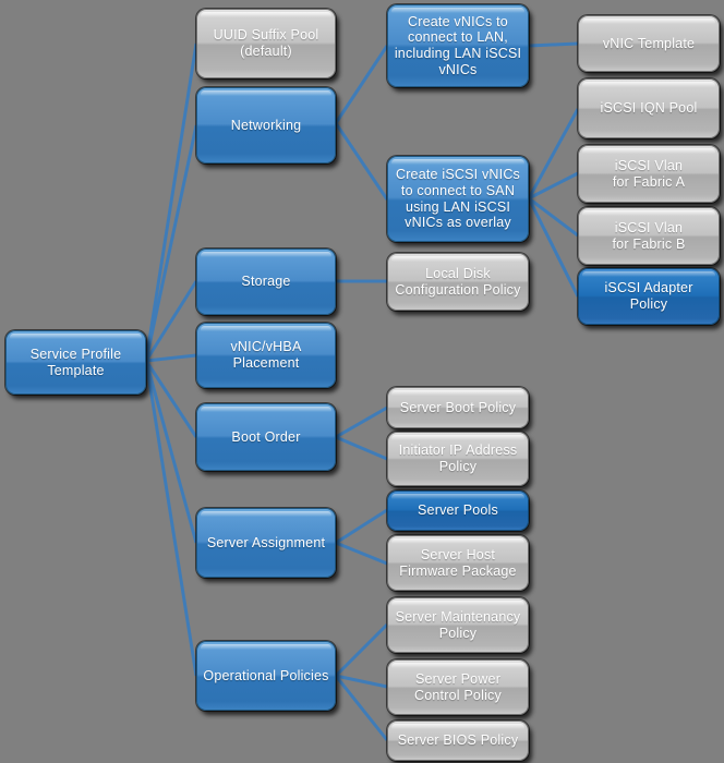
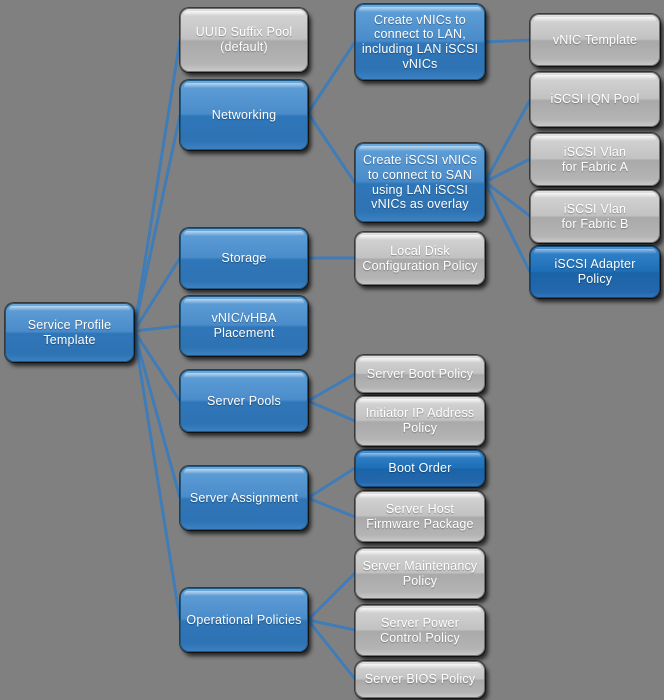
  Service Profile
  Template
  UUID Suffix Pool
  (default)
  Networking
  Storage
  vNIC/vHBA
  Placement
- Boot Order
+ Server Pools
  Server Assignment
  Operational Policies
  Create vNICs to
  connect to LAN,
  including LAN iSCSI
  vNICs
  Create iSCSI vNICs
  to connect to SAN
  using LAN iSCSI
  vNICs as overlay
  Local Disk
  Configuration Policy
  Server Boot Policy
  Initiator IP Address
  Policy
- Server Pools
+ Boot Order
  Server Host
  Firmware Package
  Server Maintenancy
  Policy
  Server Power
  Control Policy
  Server BIOS Policy
  vNIC Template
  iSCSI IQN Pool
  iSCSI Vlan
  for Fabric A
  iSCSI Vlan
  for Fabric B
  iSCSI Adapter
  Policy
